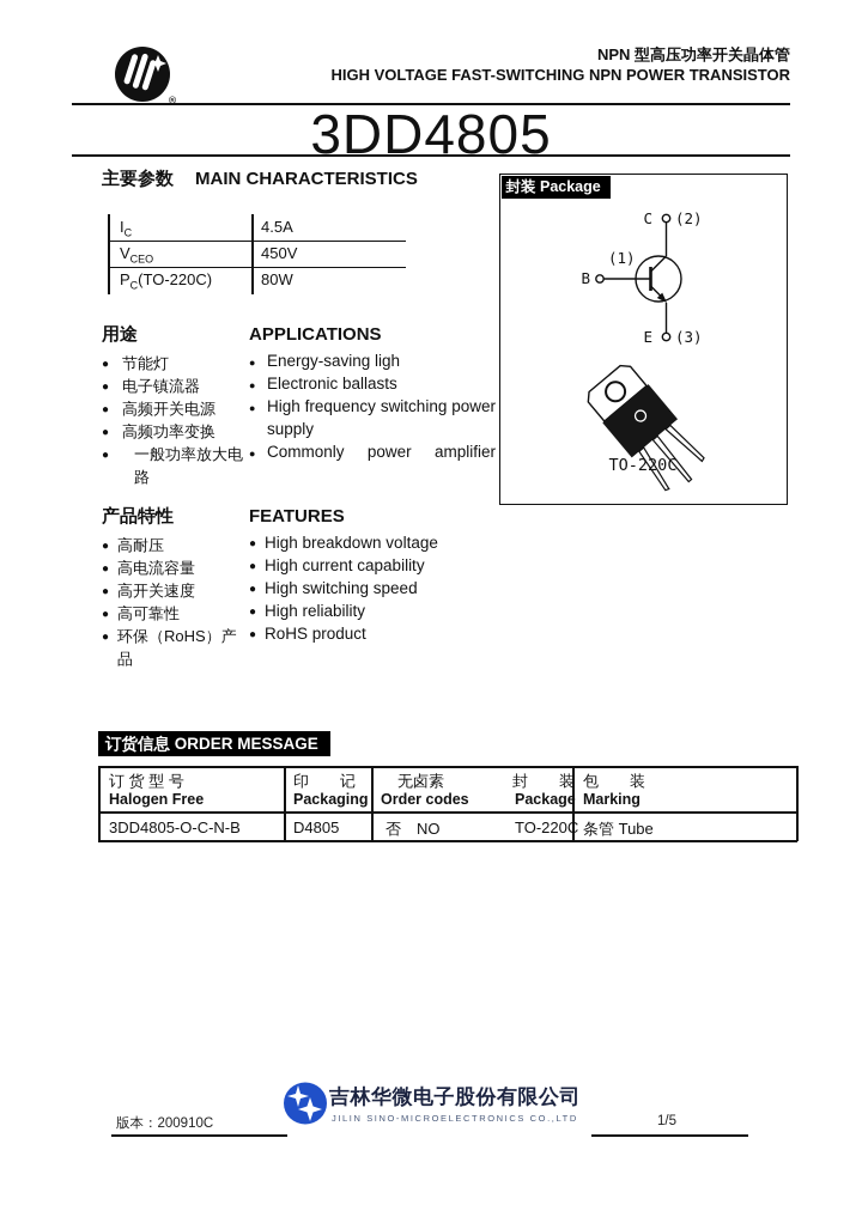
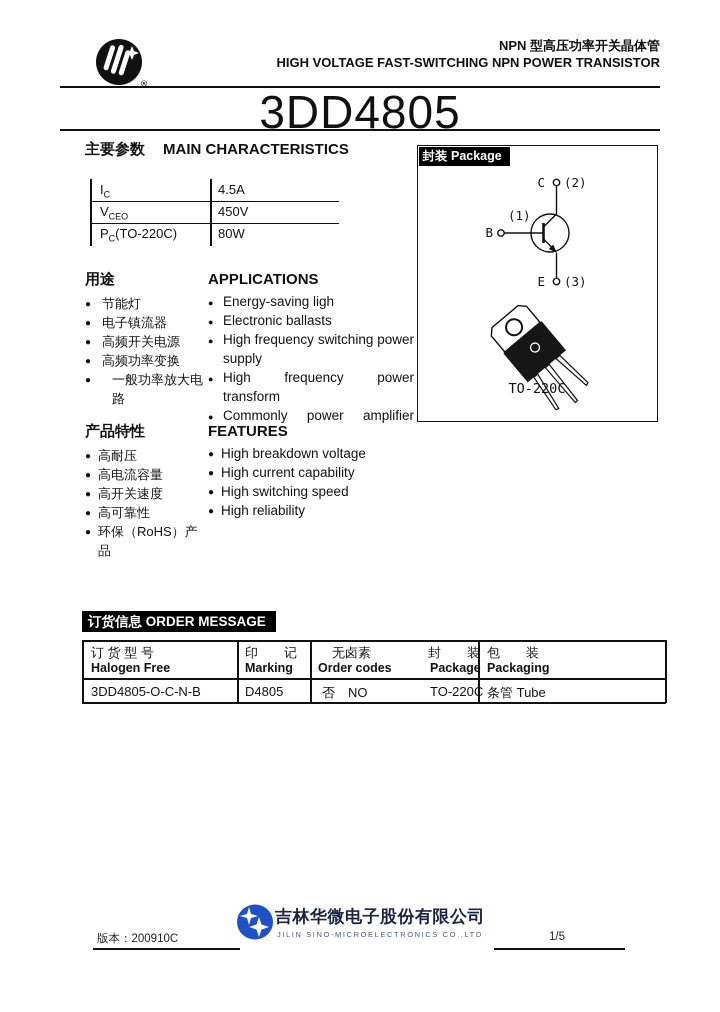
  ®
  NPN 型高压功率开关晶体管
  HIGH VOLTAGE FAST-SWITCHING NPN POWER TRANSISTOR
  3DD4805
  主要参数 MAIN CHARACTERISTICS
  IC
  4.5A
  VCEO
  450V
  PC(TO-220C)
  80W
  封装 Package
  C
  (2)
  (1)
  B
  E
  (3)
  TO-220C
  用途
  节能灯
  电子镇流器
  高频开关电源
  高频功率变换
  一般功率放大电路
  APPLICATIONS
  Energy-saving ligh
  Electronic ballasts
  High frequency switching power supply
+ High frequency power transform
  Commonly power amplifier
  产品特性
  高耐压
  高电流容量
  高开关速度
  高可靠性
  环保（RoHS）产品
  FEATURES
  High breakdown voltage
  High current capability
  High switching speed
  High reliability
- RoHS product
  订货信息 ORDER MESSAGE
  订 货 型 号
  Halogen Free
  印 记
- Packaging
+ Marking
  无卤素
  Order codes
  封 装
  Package
  包 装
- Marking
+ Packaging
  3DD4805-O-C-N-B
  D4805
  否 NO
  TO-220C
  条管 Tube
  吉林华微电子股份有限公司
  JILIN SINO-MICROELECTRONICS CO.,LTD
  版本：200910C
  1/5
